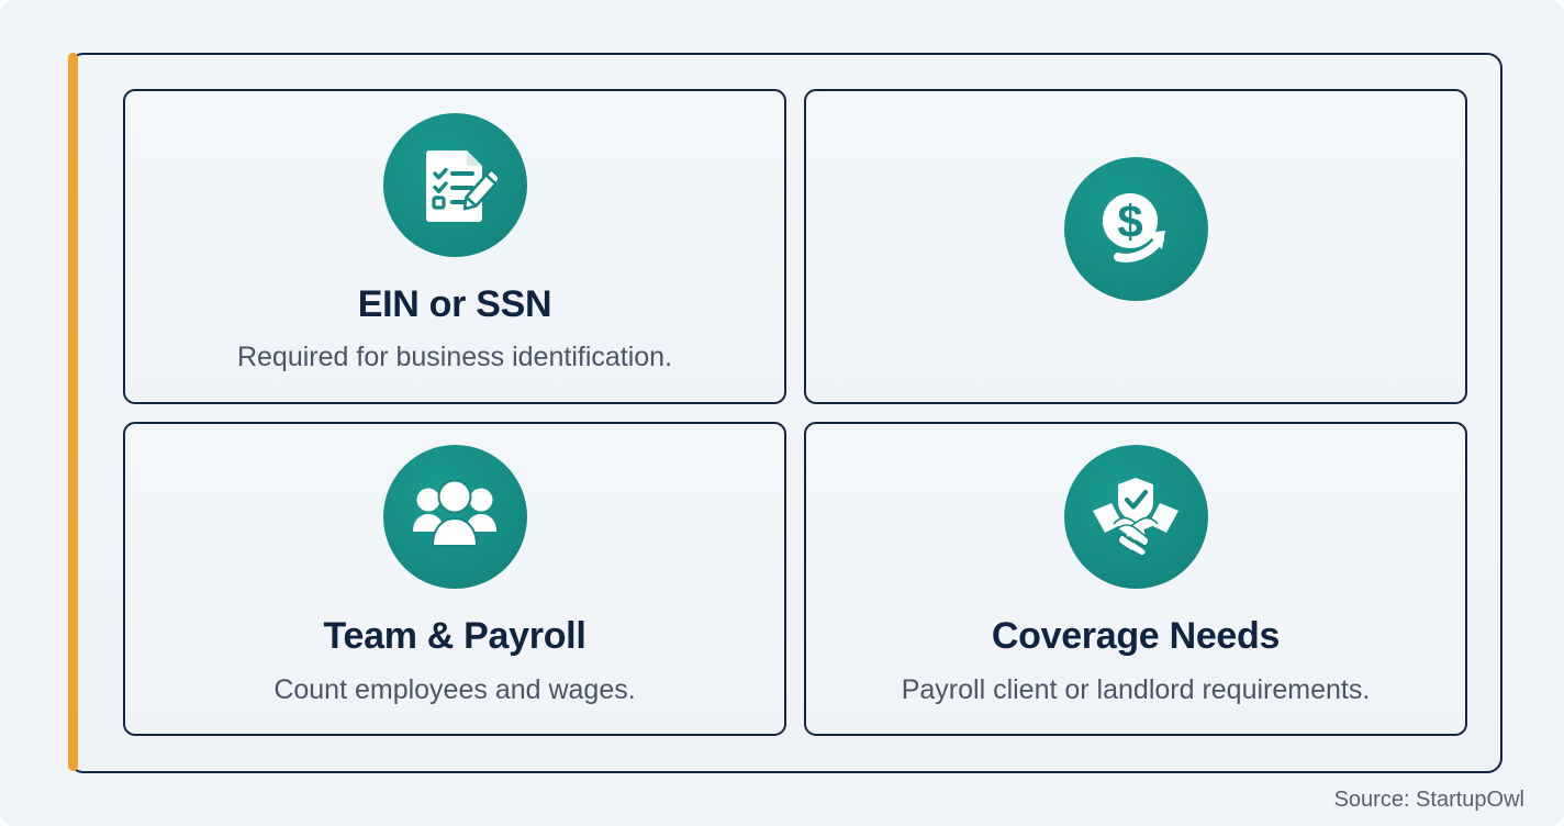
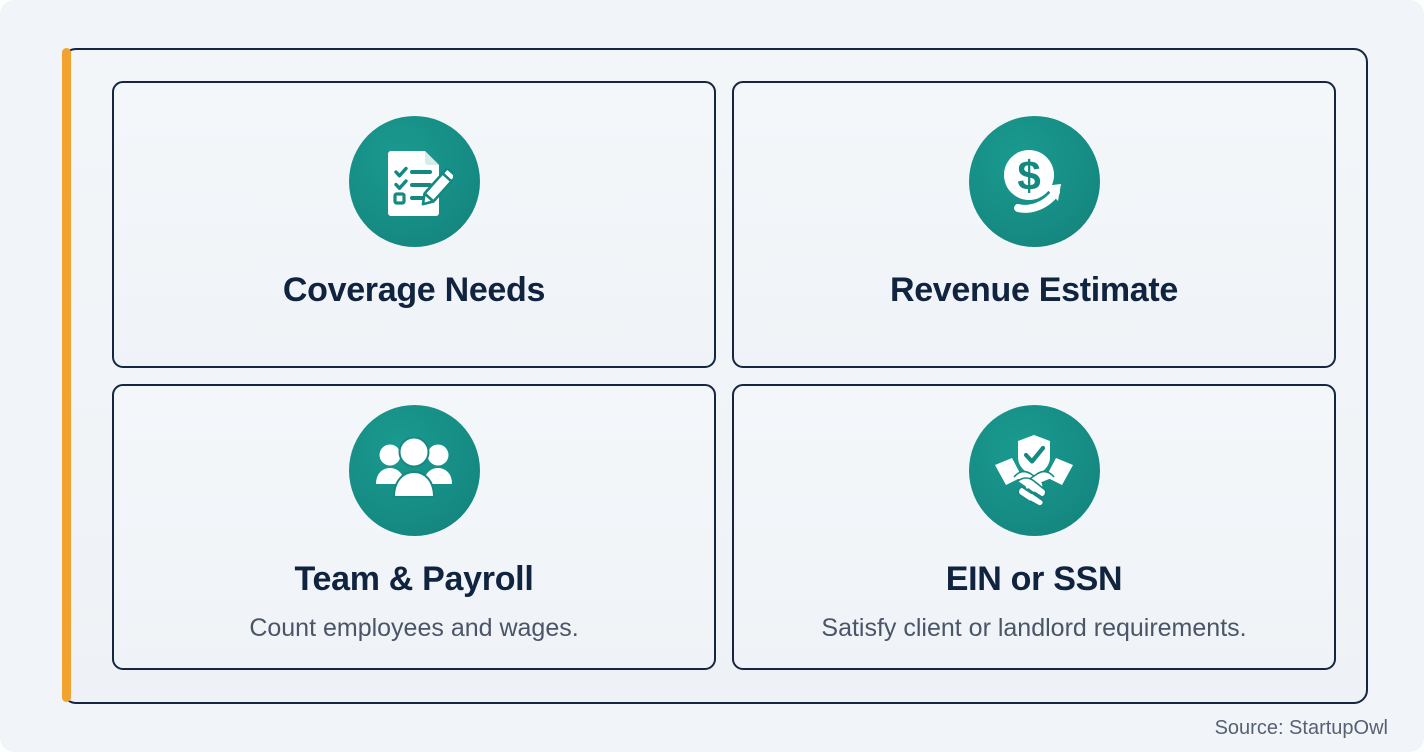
- EIN or SSN
+ Coverage Needs
- Required for business identification.
  $
+ Revenue Estimate
  Team & Payroll
  Count employees and wages.
- Coverage Needs
+ EIN or SSN
- Payroll client or landlord requirements.
+ Satisfy client or landlord requirements.
  Source: StartupOwl
